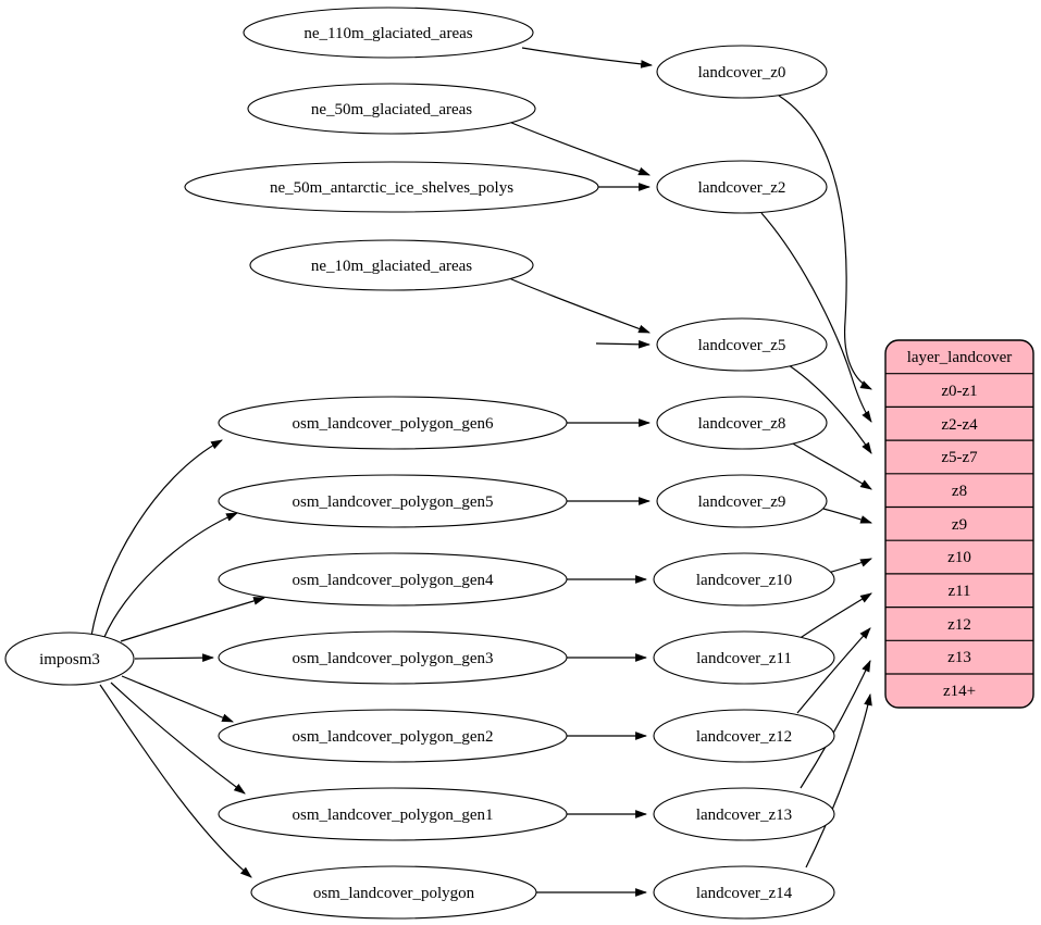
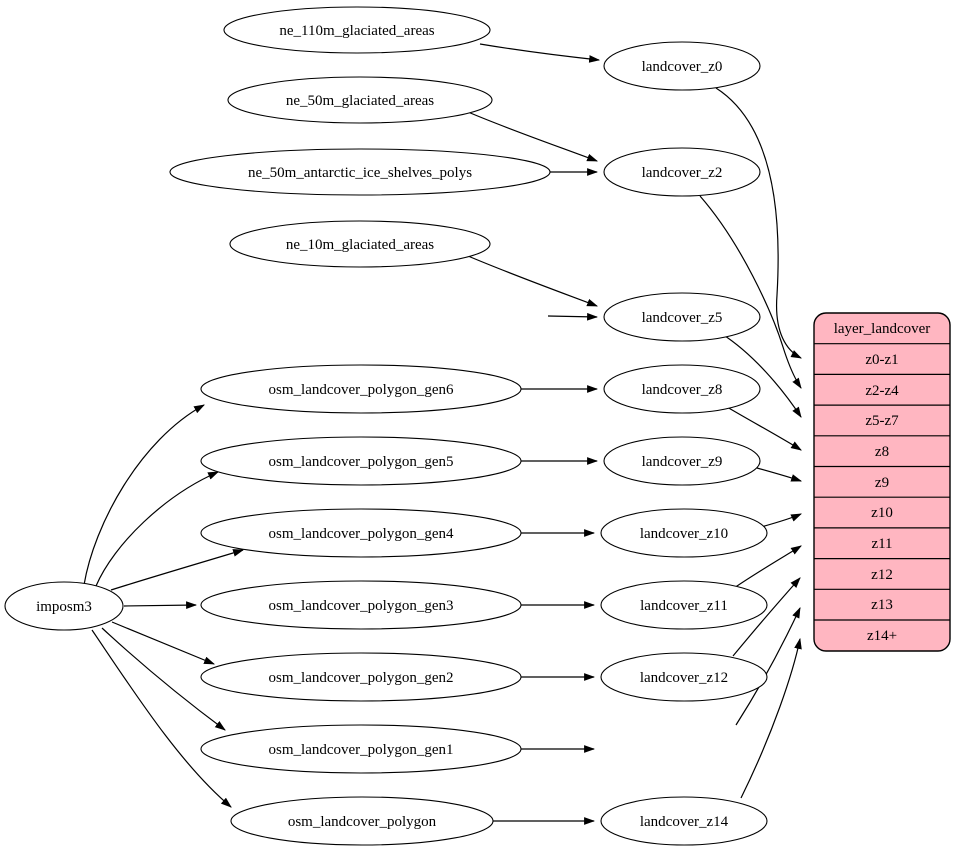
  imposm3
  ne_110m_glaciated_areas
  ne_50m_glaciated_areas
  ne_50m_antarctic_ice_shelves_polys
  ne_10m_glaciated_areas
  osm_landcover_polygon_gen6
  osm_landcover_polygon_gen5
  osm_landcover_polygon_gen4
  osm_landcover_polygon_gen3
  osm_landcover_polygon_gen2
  osm_landcover_polygon_gen1
  osm_landcover_polygon
  landcover_z0
  landcover_z2
  landcover_z5
  landcover_z8
  landcover_z9
  landcover_z10
  landcover_z11
  landcover_z12
- landcover_z13
  landcover_z14
  layer_landcover
  z0-z1
  z2-z4
  z5-z7
  z8
  z9
  z10
  z11
  z12
  z13
  z14+
